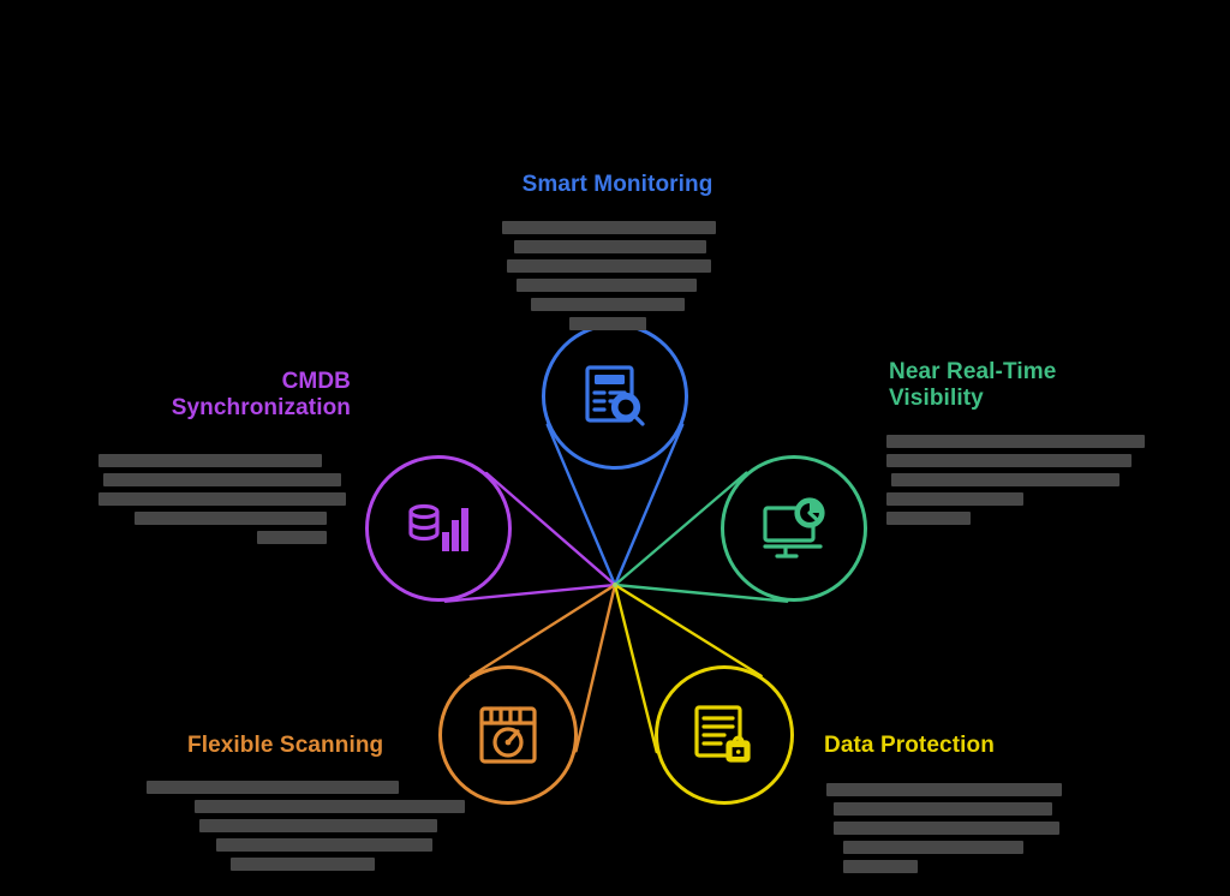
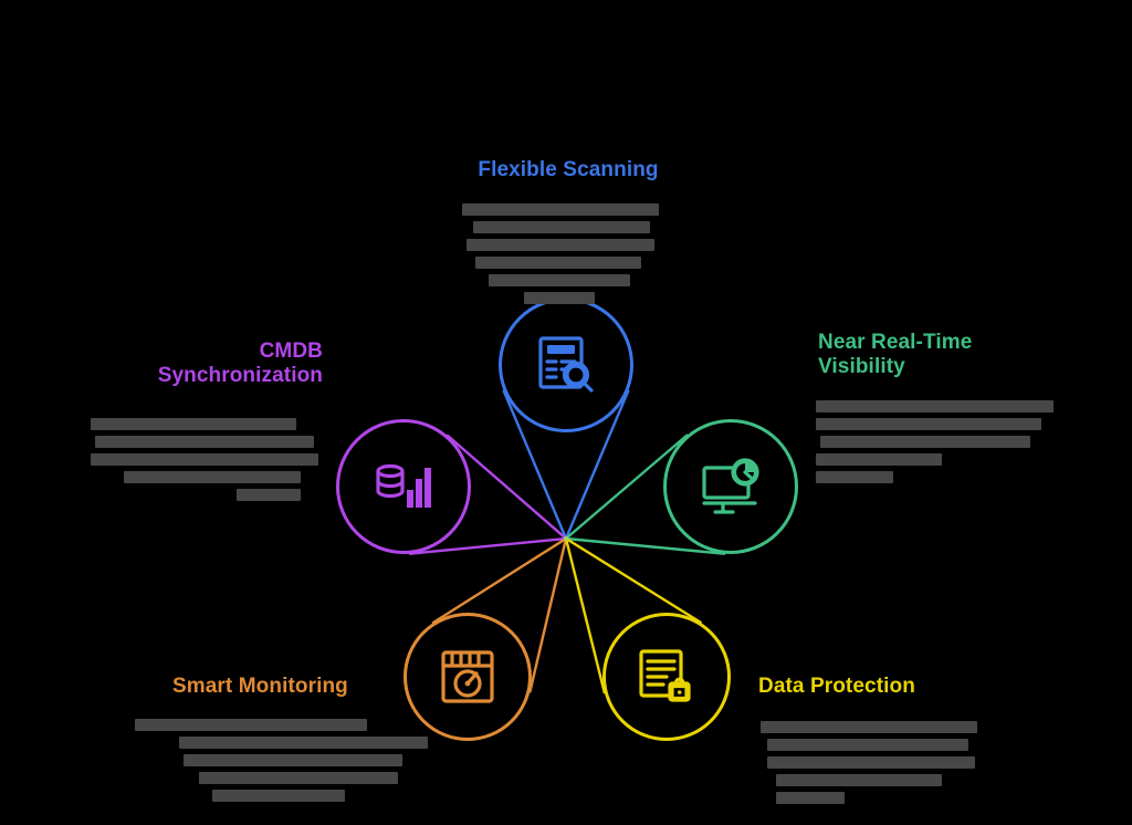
- Smart Monitoring
+ Flexible Scanning
  CMDB
  Synchronization
  Near Real-Time
  Visibility
- Flexible Scanning
+ Smart Monitoring
  Data Protection
